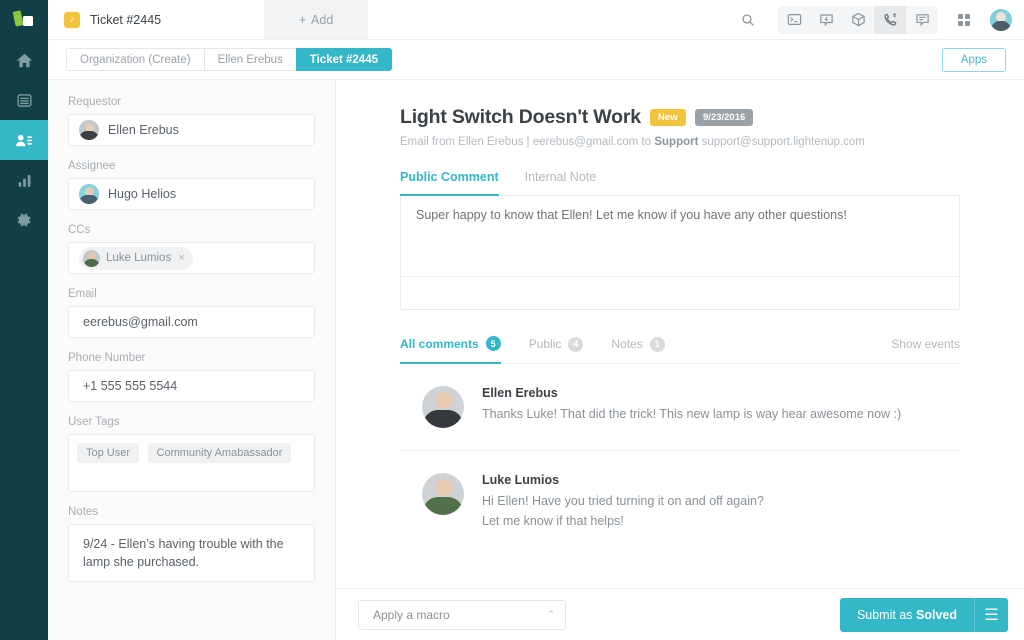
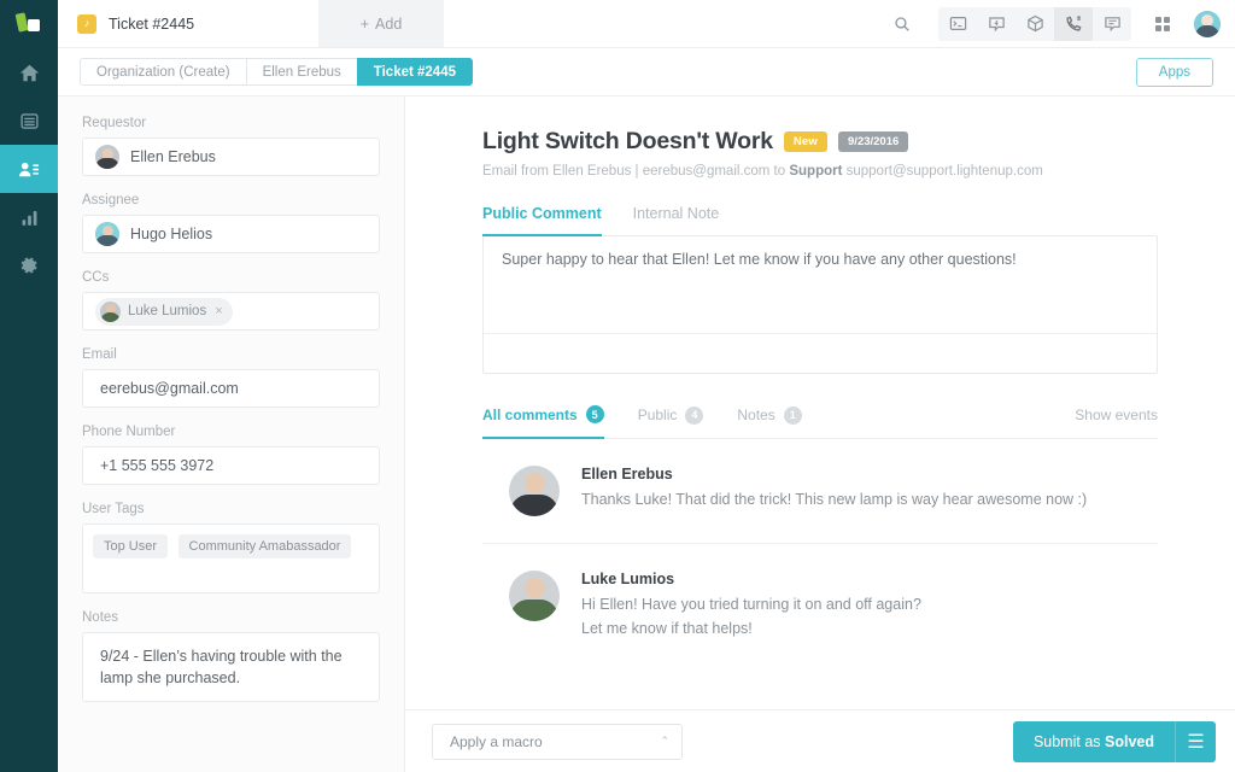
  ♪
  Ticket #2445
  +
  Add
  Organization (Create)
  Ellen Erebus
  Ticket #2445
  Apps
  Requestor
  Ellen Erebus
  Assignee
  Hugo Helios
  CCs
  Luke Lumios
  ×
  Email
  eerebus@gmail.com
  Phone Number
- +1 555 555 5544
+ +1 555 555 3972
  User Tags
  Top User Community Amabassador
  Notes
  9/24 - Ellen’s having trouble with the lamp she purchased.
  Light Switch Doesn't Work
  New
  9/23/2016
  Email from Ellen Erebus | eerebus@gmail.com to Support support@support.lightenup.com
  Public Comment
  Internal Note
- Super happy to know that Ellen! Let me know if you have any other questions!
+ Super happy to hear that Ellen! Let me know if you have any other questions!
  All comments
  5
  Public
  4
  Notes
  1
  Show events
  Ellen Erebus
  Thanks Luke! That did the trick! This new lamp is way hear awesome now :)
  Luke Lumios
  Hi Ellen! Have you tried turning it on and off again?
  Let me know if that helps!
  Apply a macro
  ⌃
  Submit as Solved
  ☰
